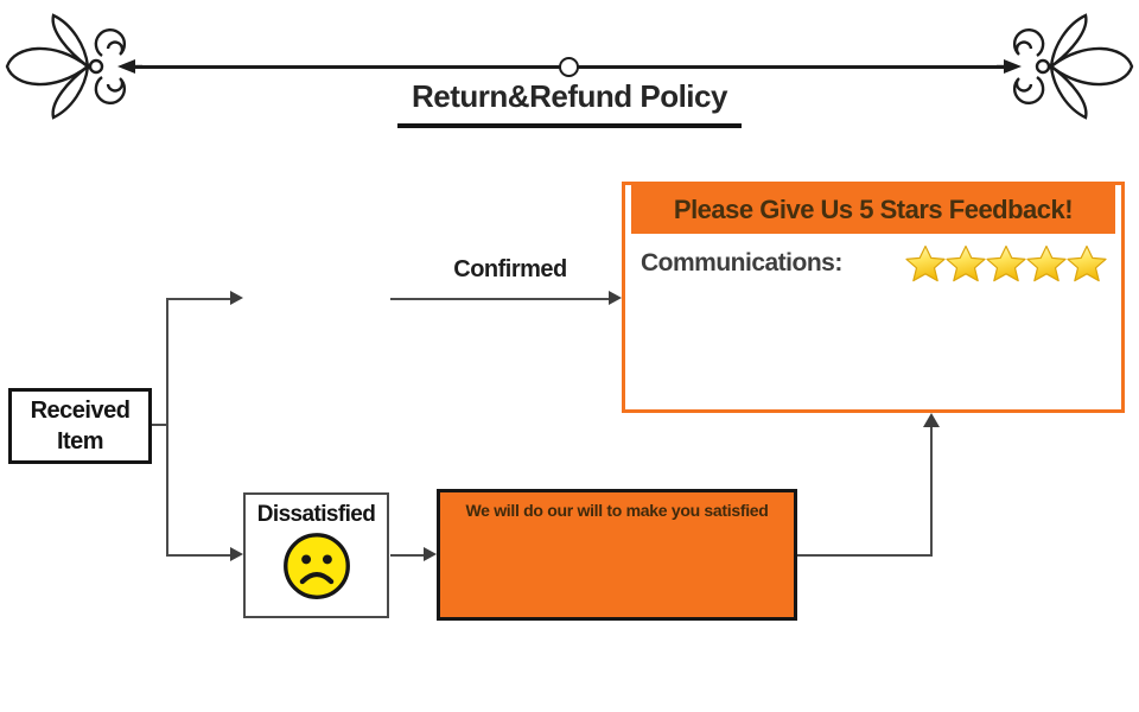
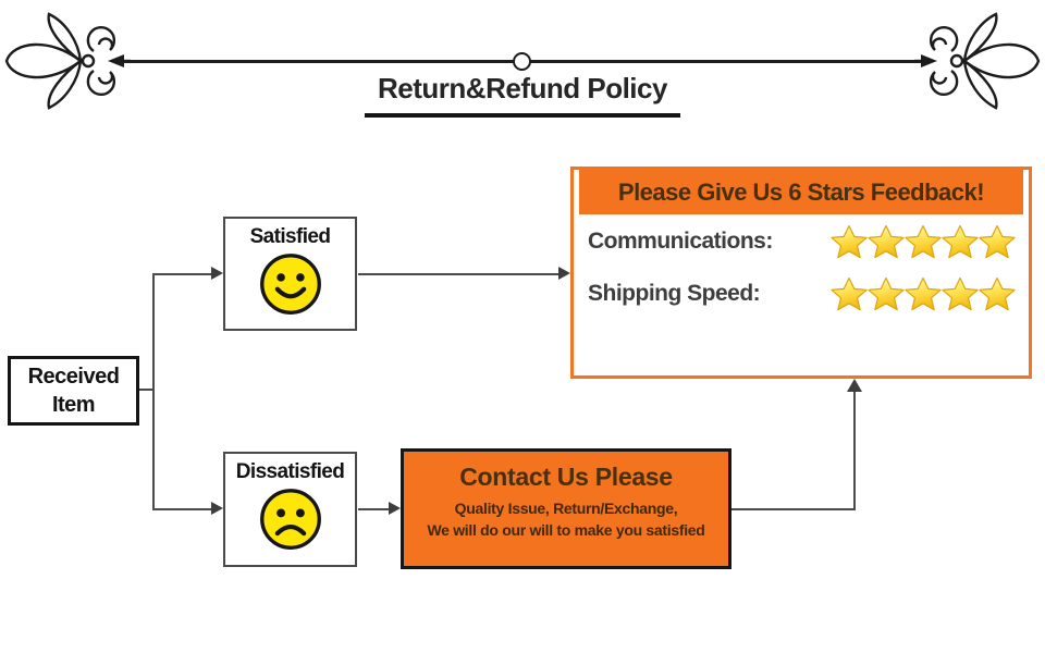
  Return&Refund Policy
  Received Item
+ Satisfied
  Dissatisfied
- Confirmed
- Please Give Us 5 Stars Feedback!
+ Please Give Us 6 Stars Feedback!
  Communications:
+ Shipping Speed:
+ Contact Us Please
+ Quality Issue, Return/Exchange,
  We will do our will to make you satisfied
